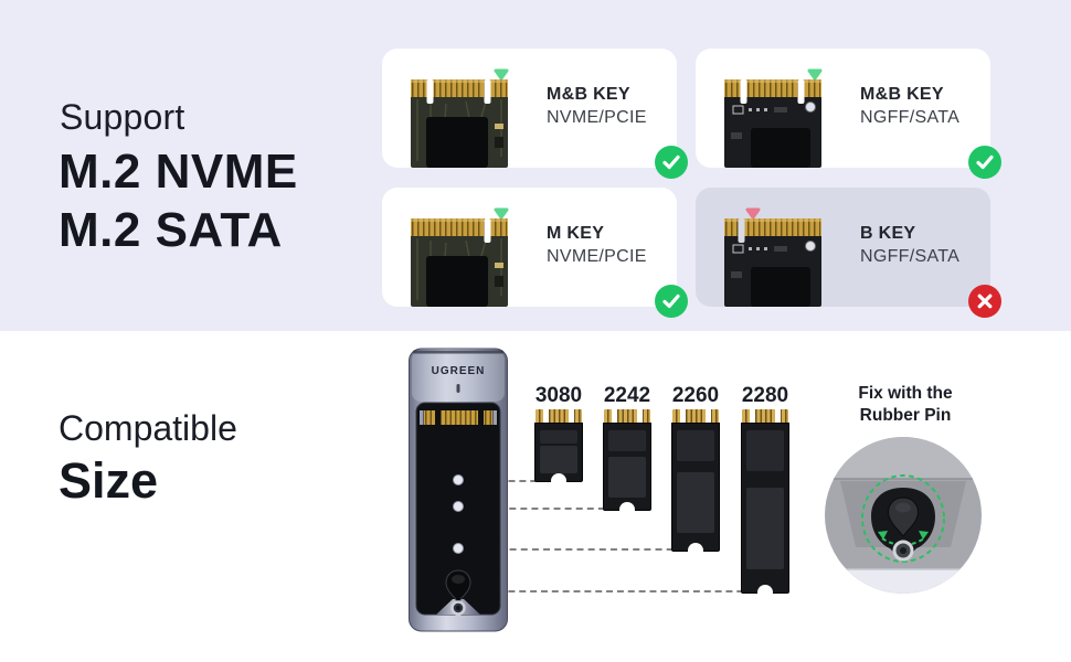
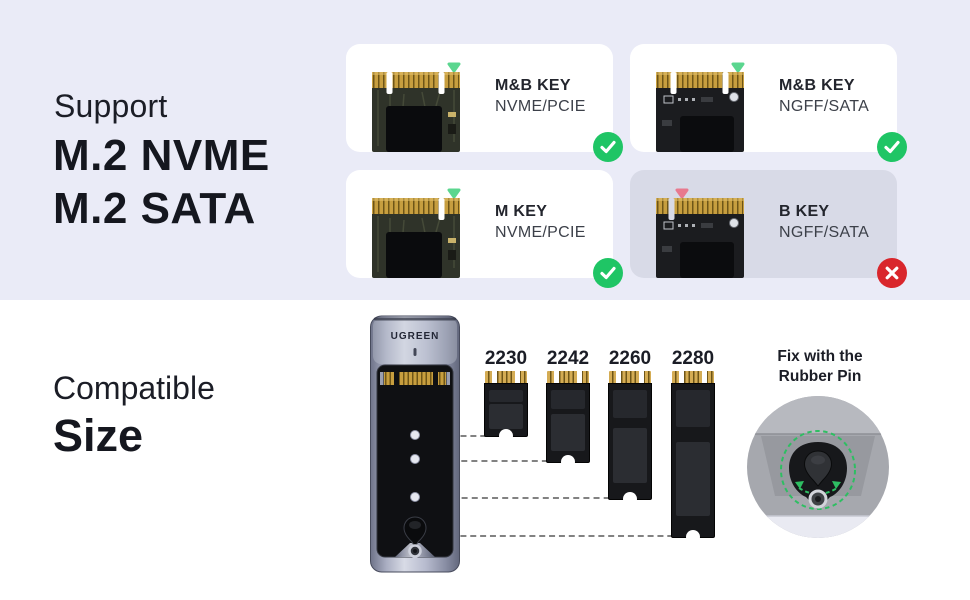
  Support
  M.2 NVME
  M.2 SATA
  M&B KEY
  NVME/PCIE
  M&B KEY
  NGFF/SATA
  M KEY
  NVME/PCIE
  B KEY
  NGFF/SATA
  Compatible
  Size
  UGREEN
- 3080
+ 2230
  2242
  2260
  2280
  Fix with the
  Rubber Pin
